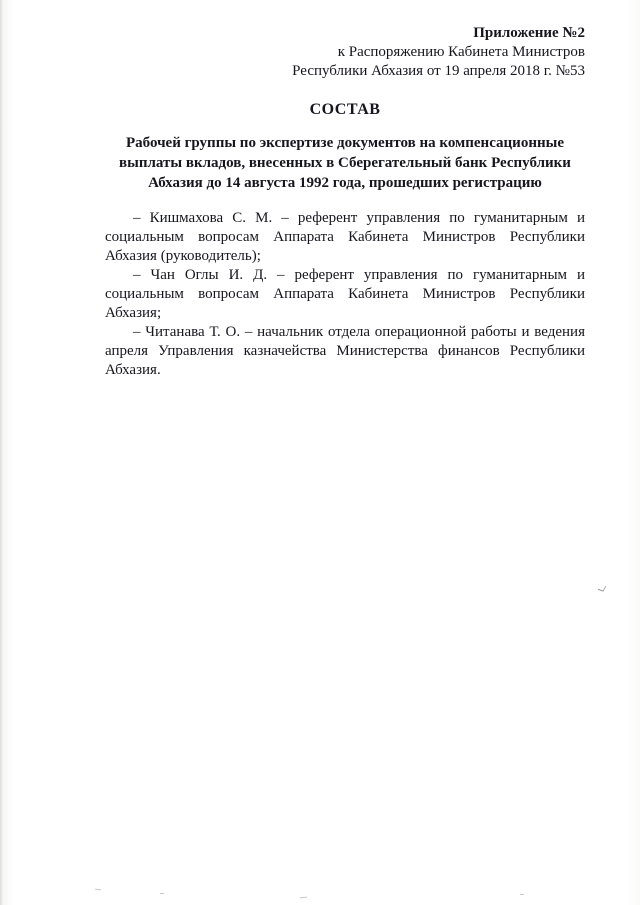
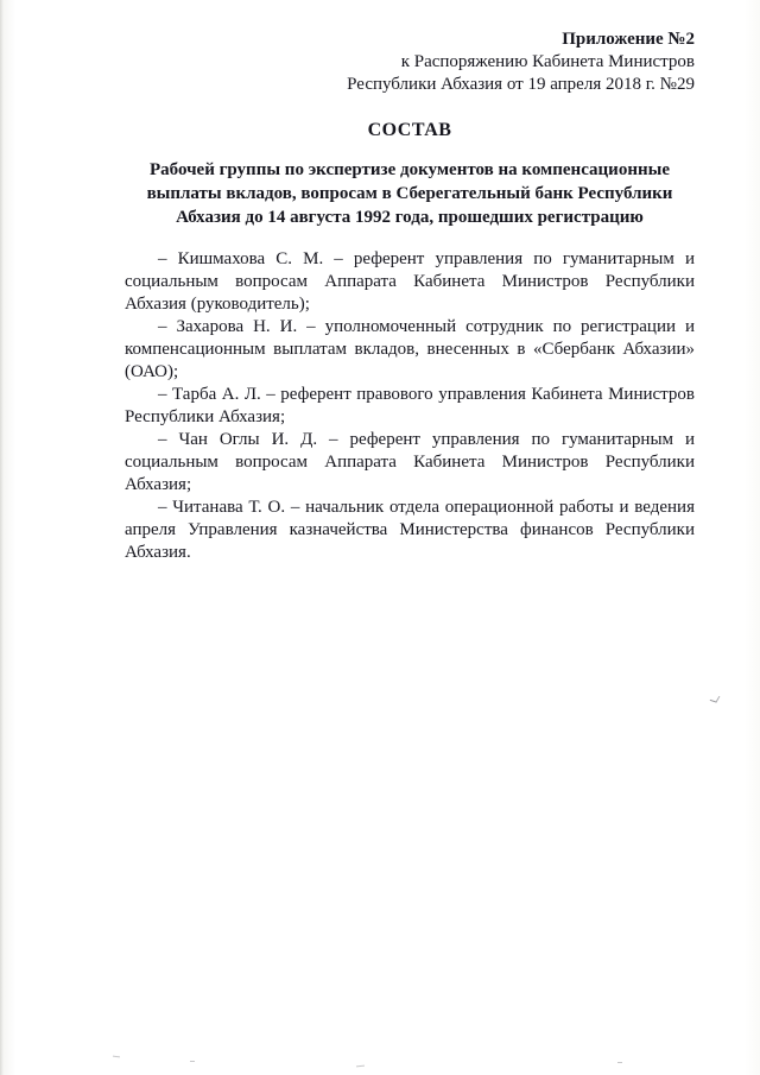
  Приложение №2
  к Распоряжению Кабинета Министров
- Республики Абхазия от 19 апреля 2018 г. №53
+ Республики Абхазия от 19 апреля 2018 г. №29
  СОСТАВ
- Рабочей группы по экспертизе документов на компенсационные выплаты вкладов, внесенных в Сберегательный банк Республики Абхазия до 14 августа 1992 года, прошедших регистрацию
+ Рабочей группы по экспертизе документов на компенсационные выплаты вкладов, вопросам в Сберегательный банк Республики Абхазия до 14 августа 1992 года, прошедших регистрацию
  – Кишмахова С. М. – референт управления по гуманитарным и социальным вопросам Аппарата Кабинета Министров Республики Абхазия (руководитель);
+ – Захарова Н. И. – уполномоченный сотрудник по регистрации и компенсационным выплатам вкладов, внесенных в «Сбербанк Абхазии» (ОАО);
+ – Тарба А. Л. – референт правового управления Кабинета Министров Республики Абхазия;
  – Чан Оглы И. Д. – референт управления по гуманитарным и социальным вопросам Аппарата Кабинета Министров Республики Абхазия;
  – Читанава Т. О. – начальник отдела операционной работы и ведения апреля Управления казначейства Министерства финансов Республики Абхазия.
